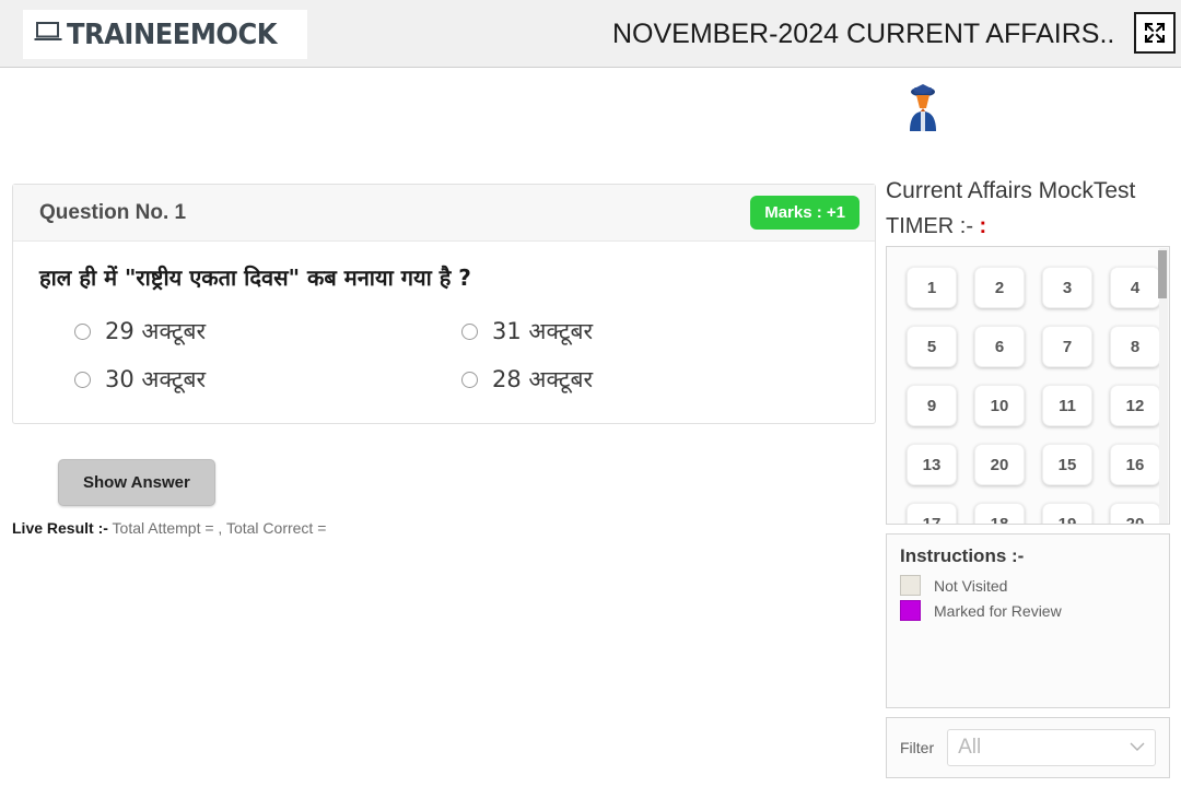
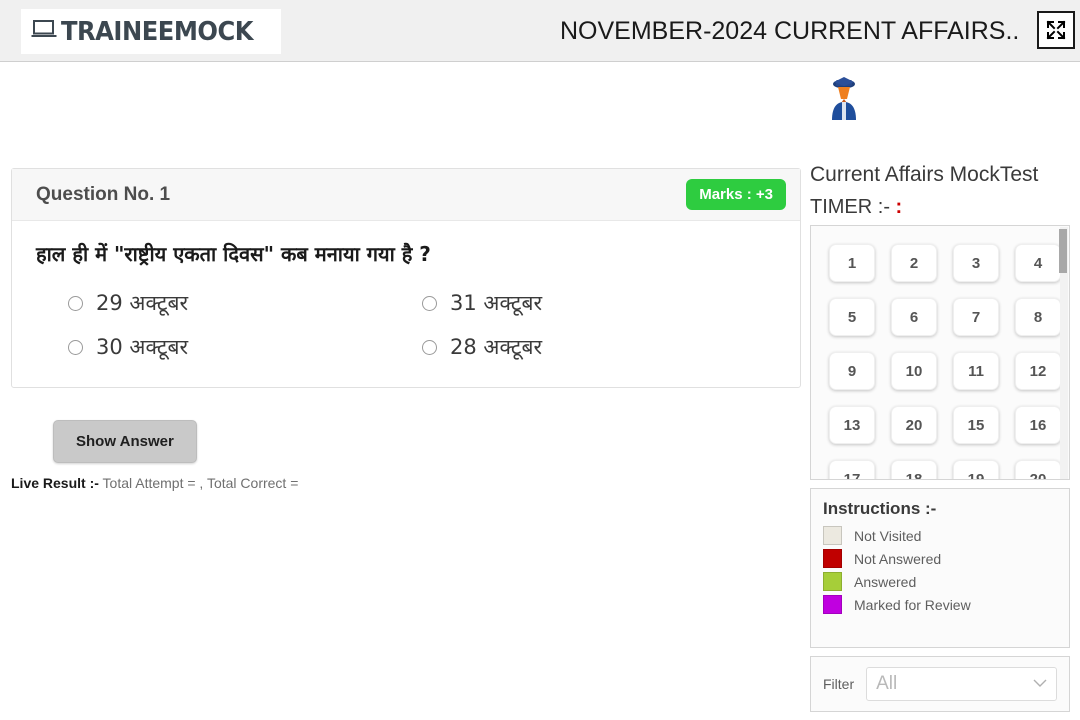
  TRAINEEMOCK
  NOVEMBER-2024 CURRENT AFFAIRS..
  Question No. 1
- Marks : +1
+ Marks : +3
  हाल ही में "राष्ट्रीय एकता दिवस" कब मनाया गया है ?
  29 अक्टूबर
  31 अक्टूबर
  30 अक्टूबर
  28 अक्टूबर
  Show Answer
  Live Result :- Total Attempt = , Total Correct =
  Current Affairs MockTest
  TIMER :- :
  1
  2
  3
  4
  5
  6
  7
  8
  9
  10
  11
  12
  13
  20
  15
  16
  Instructions :-
  Not Visited
+ Not Answered
+ Answered
  Marked for Review
  Filter
  All
